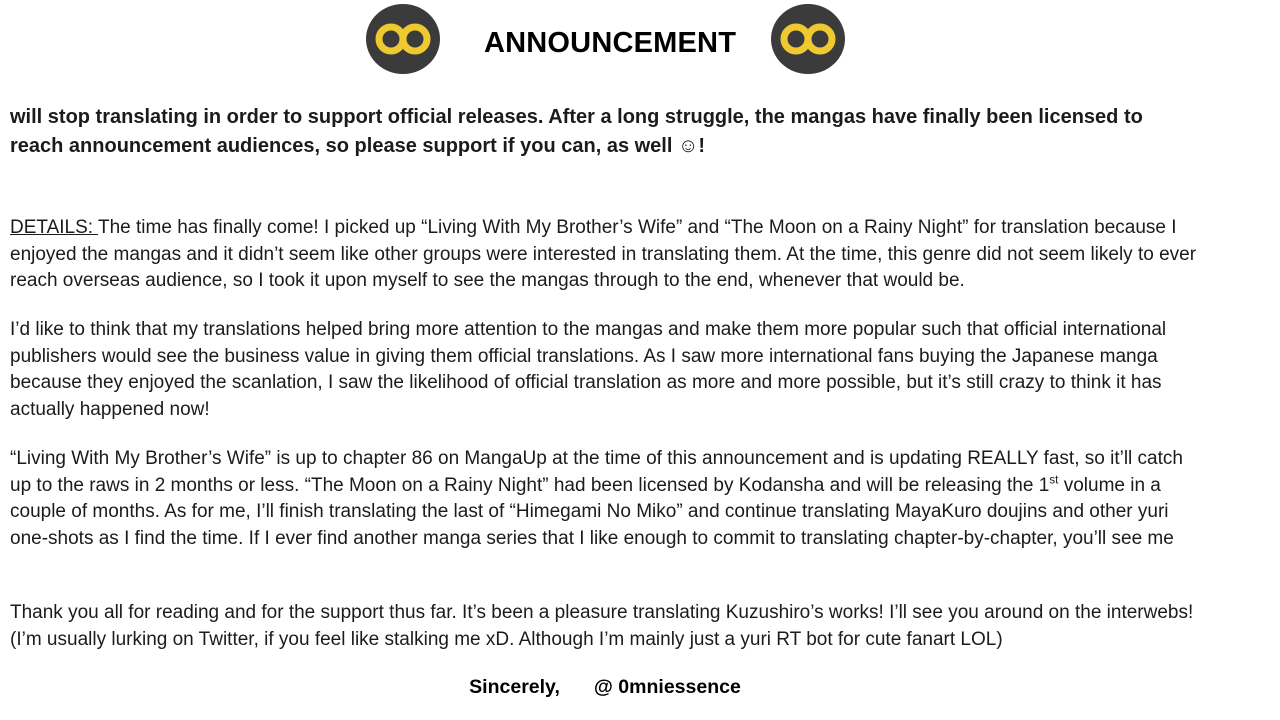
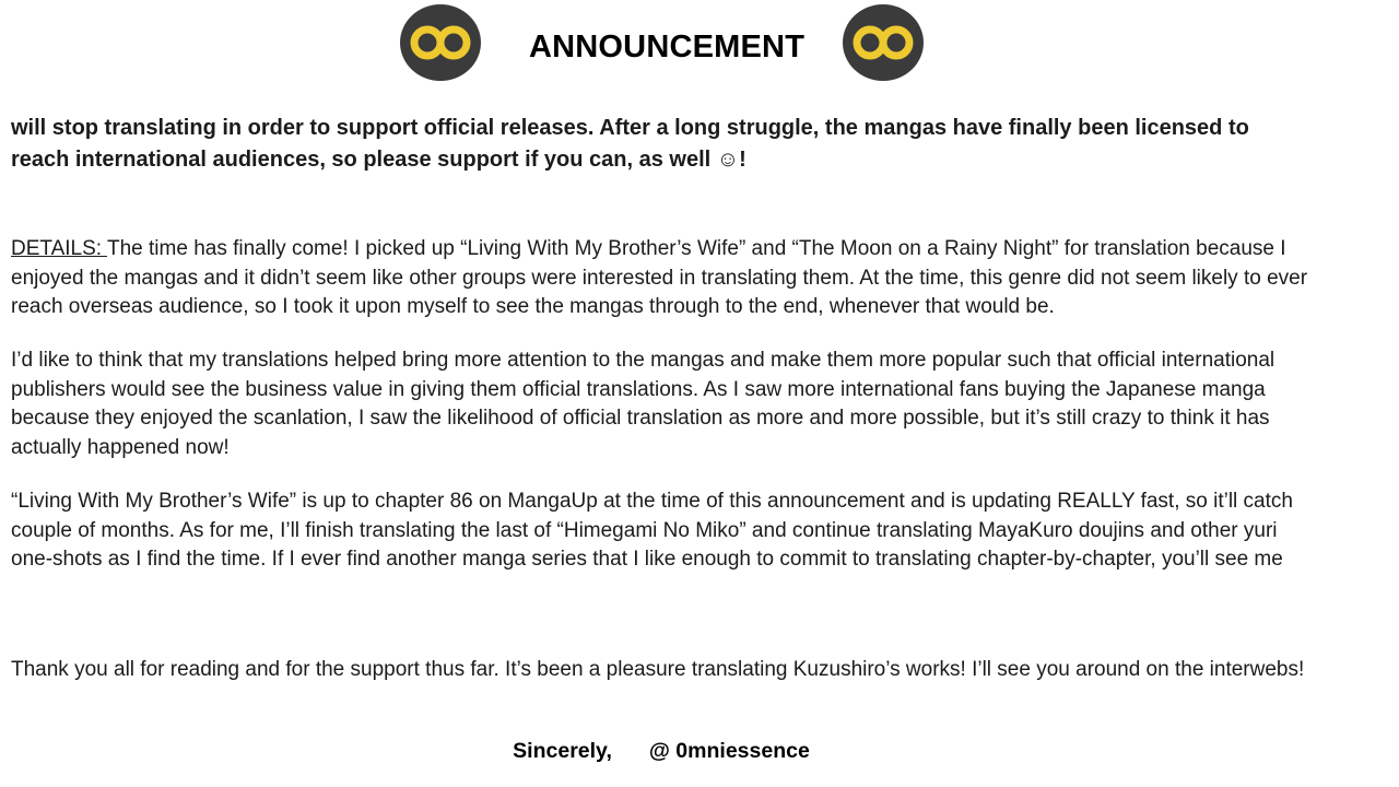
  ANNOUNCEMENT
  will stop translating in order to support official releases. After a long struggle, the mangas have finally been licensed to
- reach announcement audiences, so please support if you can, as well ☺!
+ reach international audiences, so please support if you can, as well ☺!
  DETAILS: The time has finally come! I picked up “Living With My Brother’s Wife” and “The Moon on a Rainy Night” for translation because I
  enjoyed the mangas and it didn’t seem like other groups were interested in translating them. At the time, this genre did not seem likely to ever
  reach overseas audience, so I took it upon myself to see the mangas through to the end, whenever that would be.
  I’d like to think that my translations helped bring more attention to the mangas and make them more popular such that official international
  publishers would see the business value in giving them official translations. As I saw more international fans buying the Japanese manga
  because they enjoyed the scanlation, I saw the likelihood of official translation as more and more possible, but it’s still crazy to think it has
  actually happened now!
  “Living With My Brother’s Wife” is up to chapter 86 on MangaUp at the time of this announcement and is updating REALLY fast, so it’ll catch
- up to the raws in 2 months or less. “The Moon on a Rainy Night” had been licensed by Kodansha and will be releasing the 1st volume in a
  couple of months. As for me, I’ll finish translating the last of “Himegami No Miko” and continue translating MayaKuro doujins and other yuri
  one-shots as I find the time. If I ever find another manga series that I like enough to commit to translating chapter-by-chapter, you’ll see me
  Thank you all for reading and for the support thus far. It’s been a pleasure translating Kuzushiro’s works! I’ll see you around on the interwebs!
- (I’m usually lurking on Twitter, if you feel like stalking me xD. Although I’m mainly just a yuri RT bot for cute fanart LOL)
  Sincerely,
  @ 0mniessence
